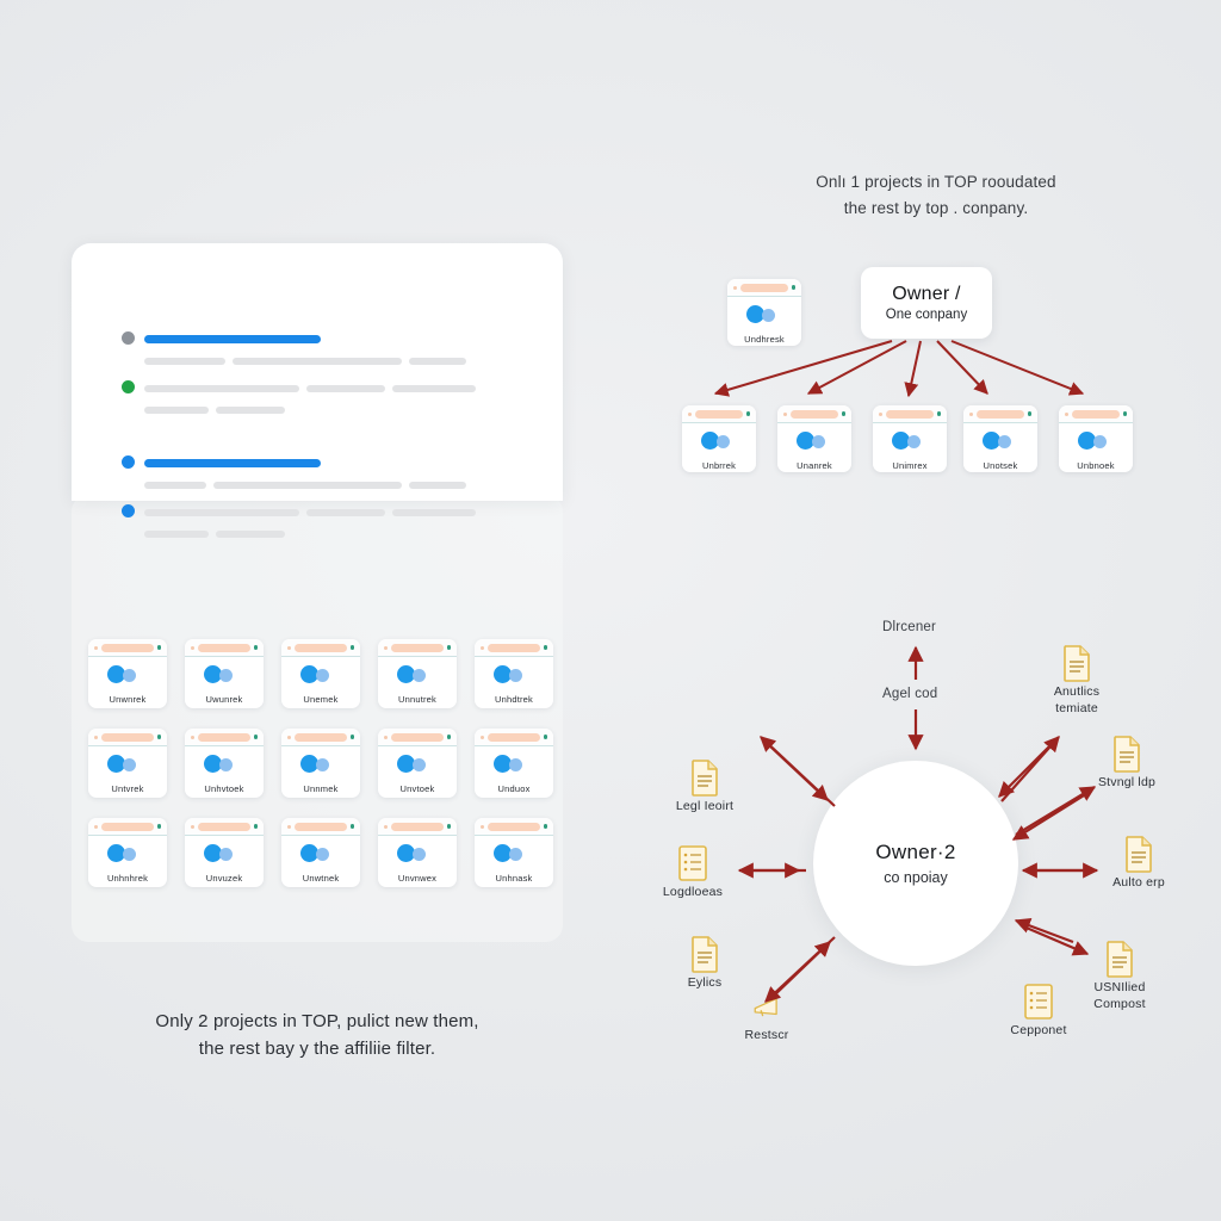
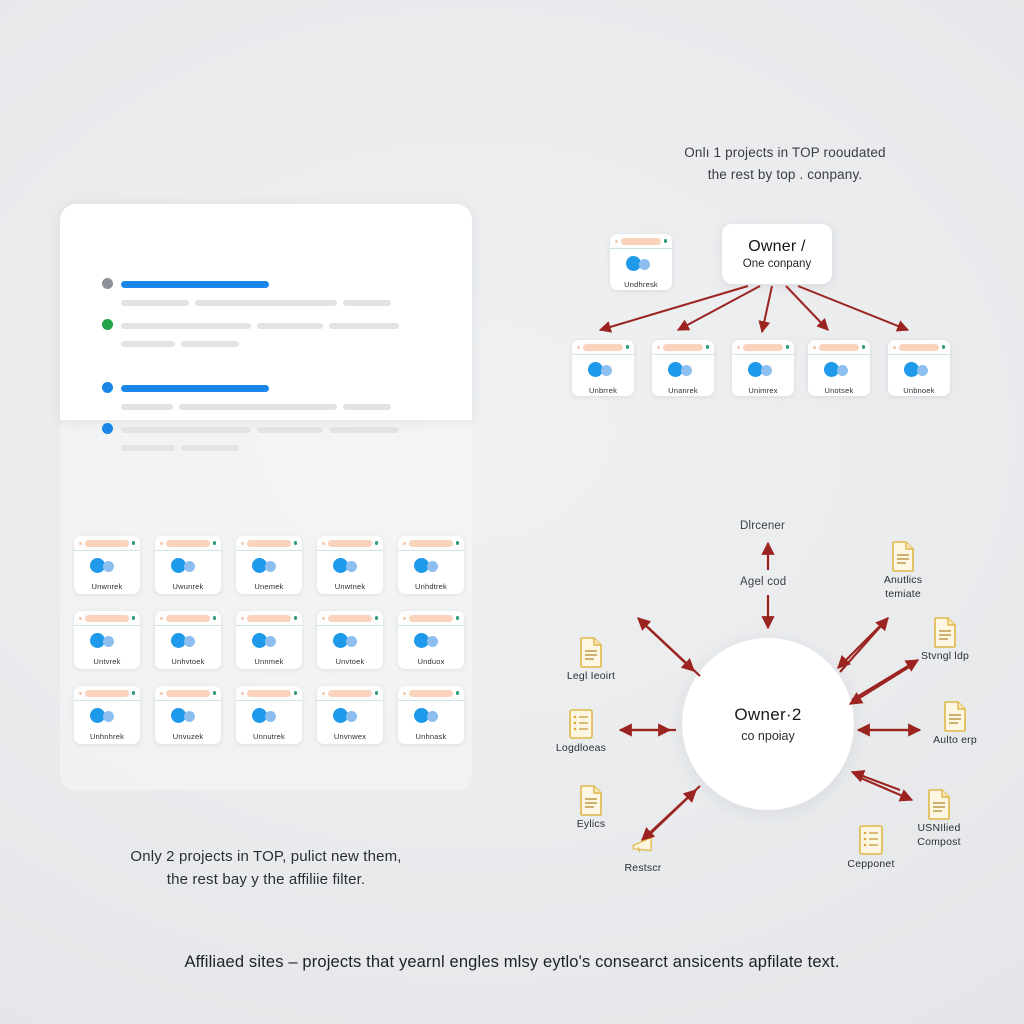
  Unwnrek
  Uwunrek
  Unemek
- Unnutrek
+ Unwtnek
  Unhdtrek
  Untvrek
  Unhvtoek
  Unnmek
  Unvtoek
  Unduox
  Unhnhrek
  Unvuzek
- Unwtnek
+ Unnutrek
  Unvnwex
  Unhnask
  Only 2 projects in TOP, pulict new them,
  the rest bay у the affiliie filter.
  Onlı 1 projects in TOP rooudated
  the rest by top . conpany.
  Undhresk
  Owner /
  One conpany
  Unbrrek
  Unanrek
  Unimrex
  Unotsek
  Unbnoek
  Owner·2
  co npoiay
  Dlrcener
  Agel cod
  Legl Ieoirt
  Logdloeas
  Eylics
  Restscr
  Anutlics
  temiate
  Stvngl ldp
  Aulto erp
  USNIlied
  Compost
  Cepponet
+ Affiliaed sites – projects that yearnl engles mlsy eytlo's consearct ansicents apfilate text.
